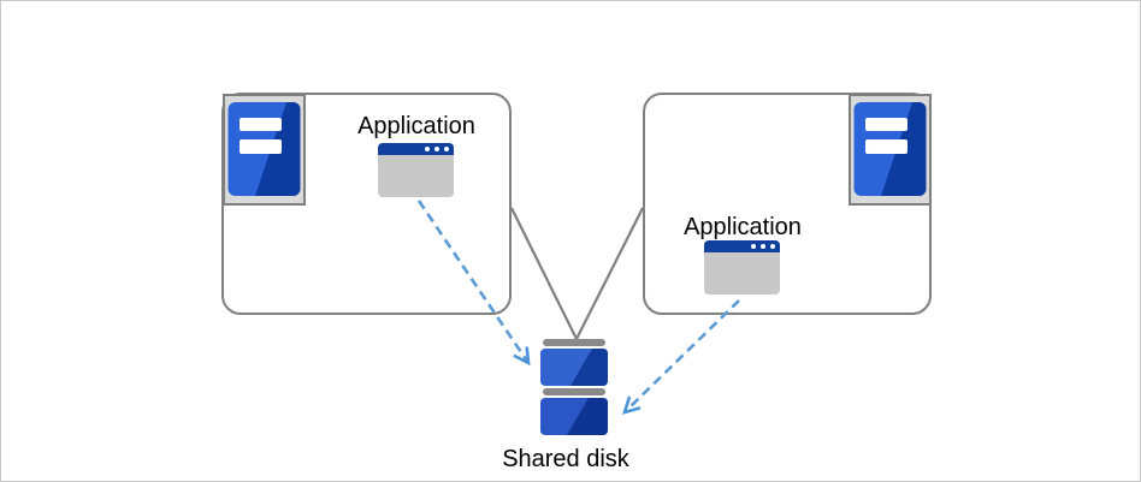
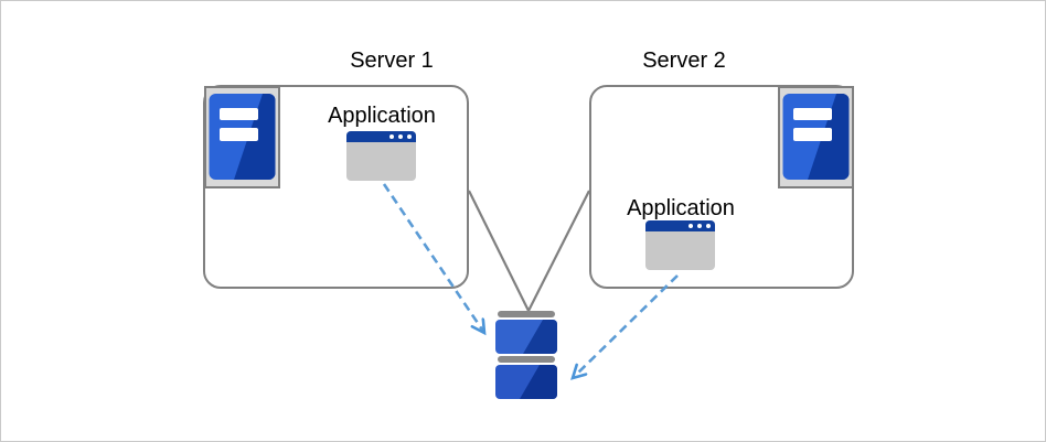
+ Server 1
+ Server 2
  Application
  Application
- Shared disk
